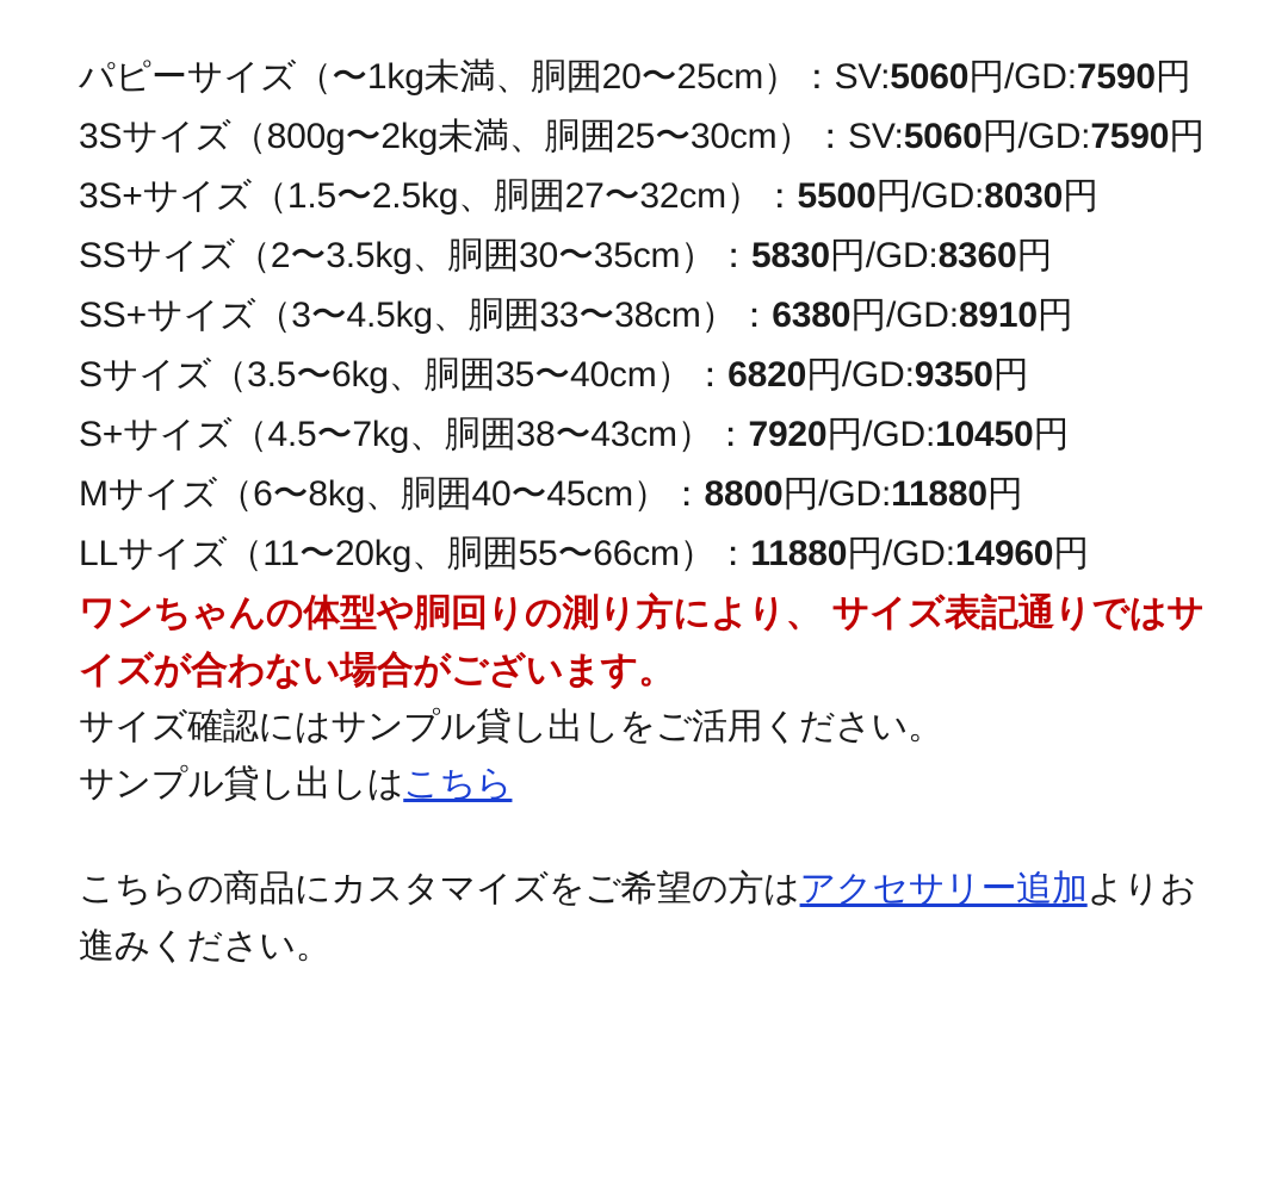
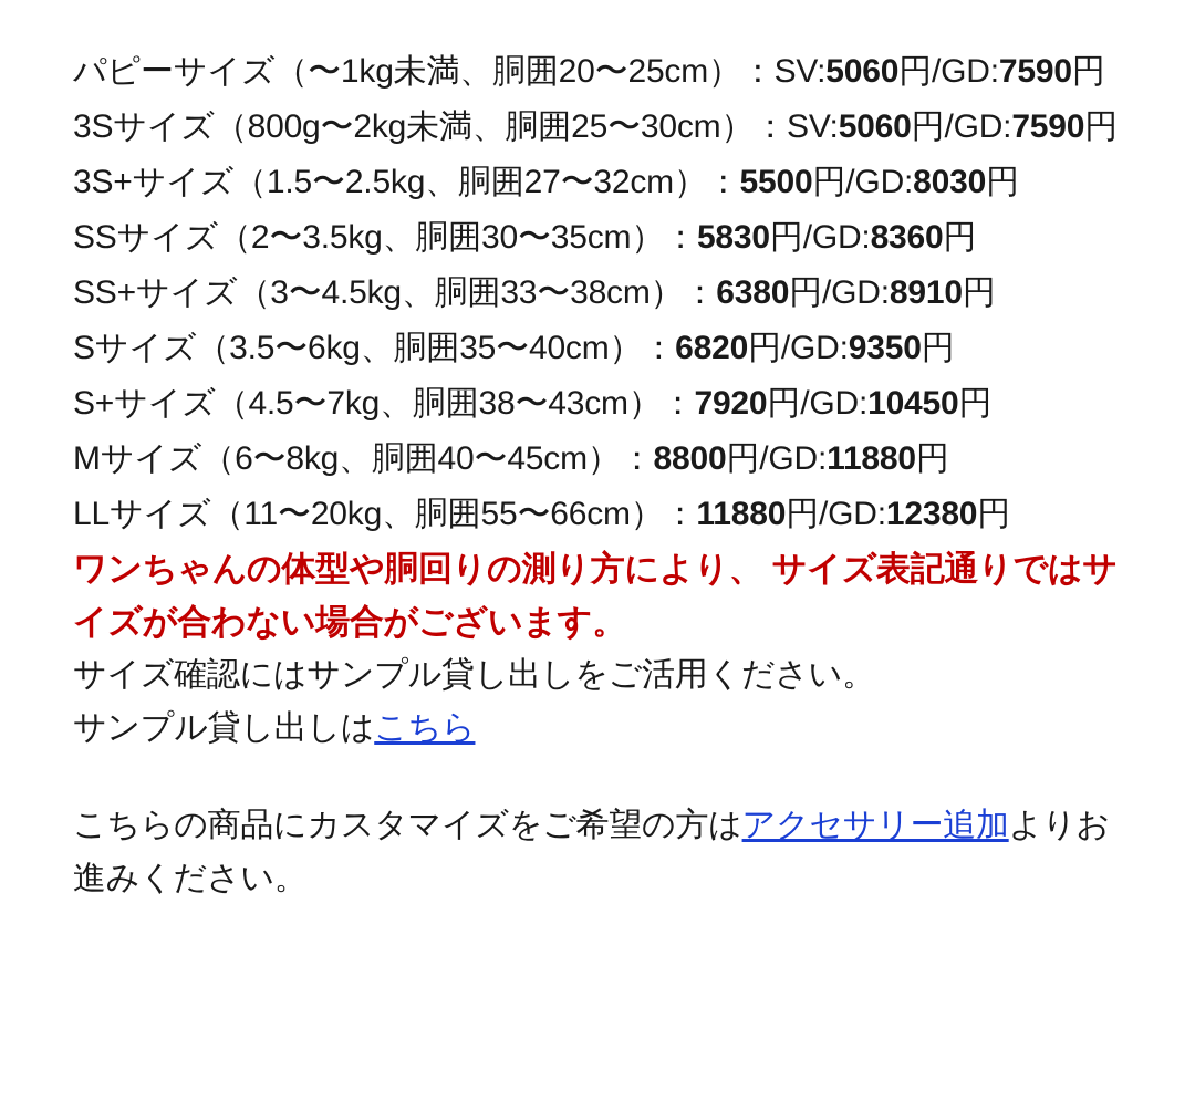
  パピーサイズ（〜1kg未満、胴囲20〜25cm）：SV:5060円/GD:7590円
  3Sサイズ（800g〜2kg未満、胴囲25〜30cm）：SV:5060円/GD:7590円
  3S+サイズ（1.5〜2.5kg、胴囲27〜32cm）：5500円/GD:8030円
  SSサイズ（2〜3.5kg、胴囲30〜35cm）：5830円/GD:8360円
  SS+サイズ（3〜4.5kg、胴囲33〜38cm）：6380円/GD:8910円
  Sサイズ（3.5〜6kg、胴囲35〜40cm）：6820円/GD:9350円
  S+サイズ（4.5〜7kg、胴囲38〜43cm）：7920円/GD:10450円
  Mサイズ（6〜8kg、胴囲40〜45cm）：8800円/GD:11880円
- LLサイズ（11〜20kg、胴囲55〜66cm）：11880円/GD:14960円
+ LLサイズ（11〜20kg、胴囲55〜66cm）：11880円/GD:12380円
  ワンちゃんの体型や胴回りの測り方により、 サイズ表記通りではサイズが合わない場合がございます。
  サイズ確認にはサンプル貸し出しをご活用ください。
  サンプル貸し出しはこちら
  こちらの商品にカスタマイズをご希望の方はアクセサリー追加よりお進みください。
